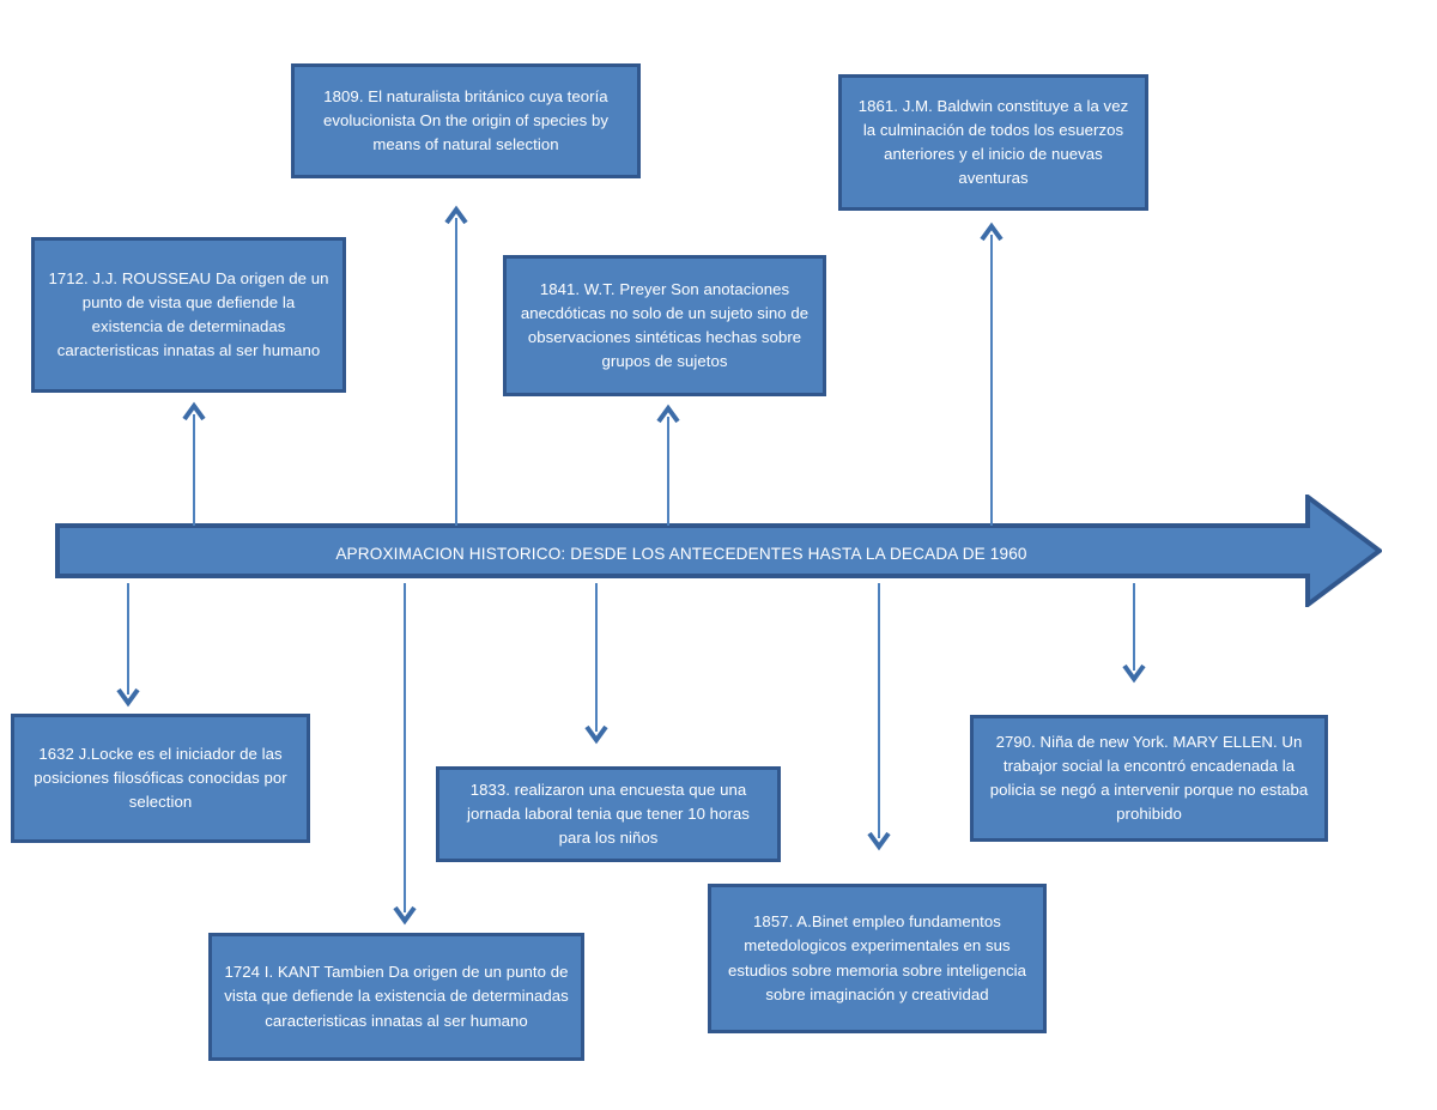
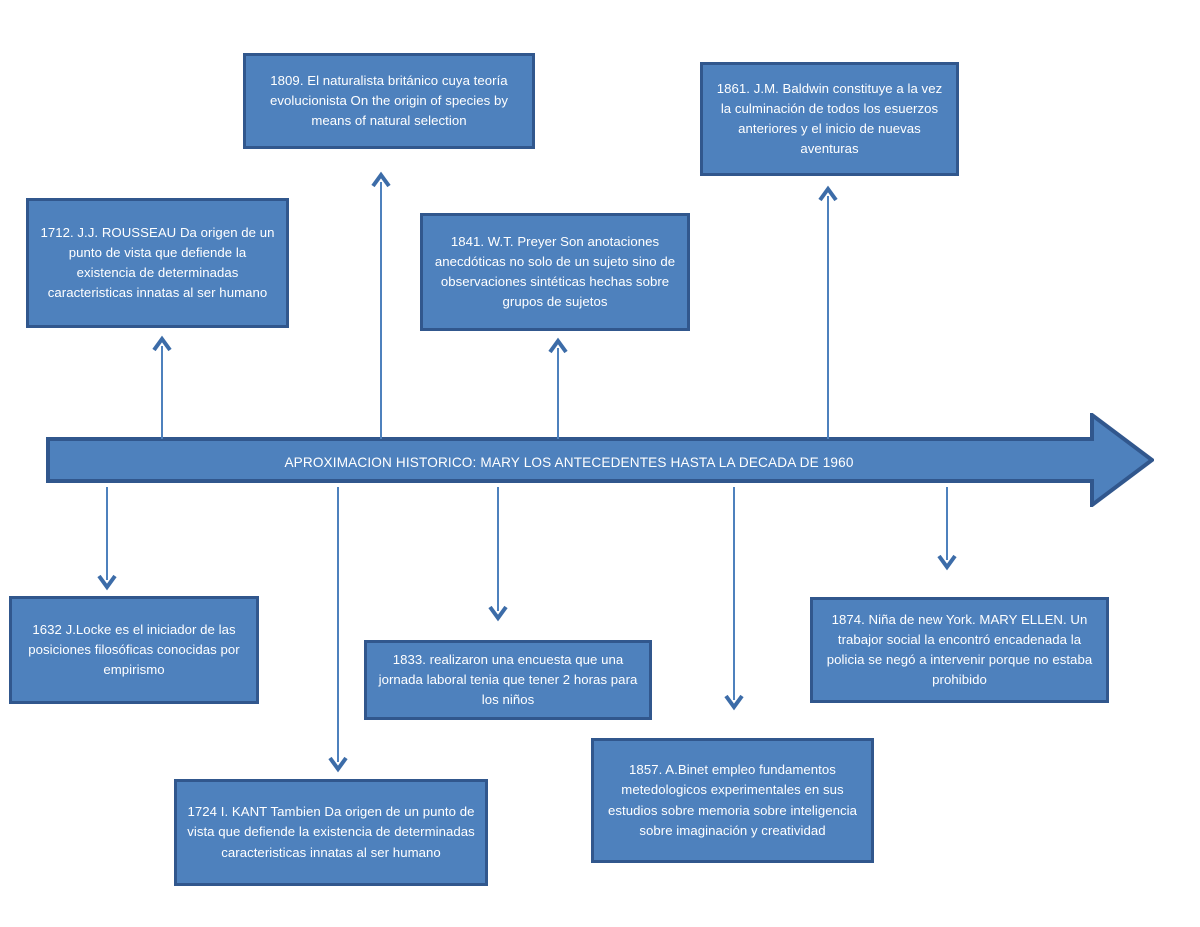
  1809. El naturalista británico cuya teoría evolucionista On the origin of species by means of natural selection
  1861. J.M. Baldwin constituye a la vez la culminación de todos los esuerzos anteriores y el inicio de nuevas aventuras
  1712. J.J. ROUSSEAU Da origen de un punto de vista que defiende la existencia de determinadas caracteristicas innatas al ser humano
  1841. W.T. Preyer Son anotaciones anecdóticas no solo de un sujeto sino de observaciones sintéticas hechas sobre grupos de sujetos
- APROXIMACION HISTORICO: DESDE LOS ANTECEDENTES HASTA LA DECADA DE 1960
+ APROXIMACION HISTORICO: MARY LOS ANTECEDENTES HASTA LA DECADA DE 1960
- 1632 J.Locke es el iniciador de las posiciones filosóficas conocidas por selection
+ 1632 J.Locke es el iniciador de las posiciones filosóficas conocidas por empirismo
- 2790. Niña de new York. MARY ELLEN. Un trabajor social la encontró encadenada la policia se negó a intervenir porque no estaba prohibido
+ 1874. Niña de new York. MARY ELLEN. Un trabajor social la encontró encadenada la policia se negó a intervenir porque no estaba prohibido
- 1833. realizaron una encuesta que una jornada laboral tenia que tener 10 horas para los niños
+ 1833. realizaron una encuesta que una jornada laboral tenia que tener 2 horas para los niños
  1857. A.Binet empleo fundamentos metedologicos experimentales en sus estudios sobre memoria sobre inteligencia sobre imaginación y creatividad
  1724 I. KANT Tambien Da origen de un punto de vista que defiende la existencia de determinadas caracteristicas innatas al ser humano
